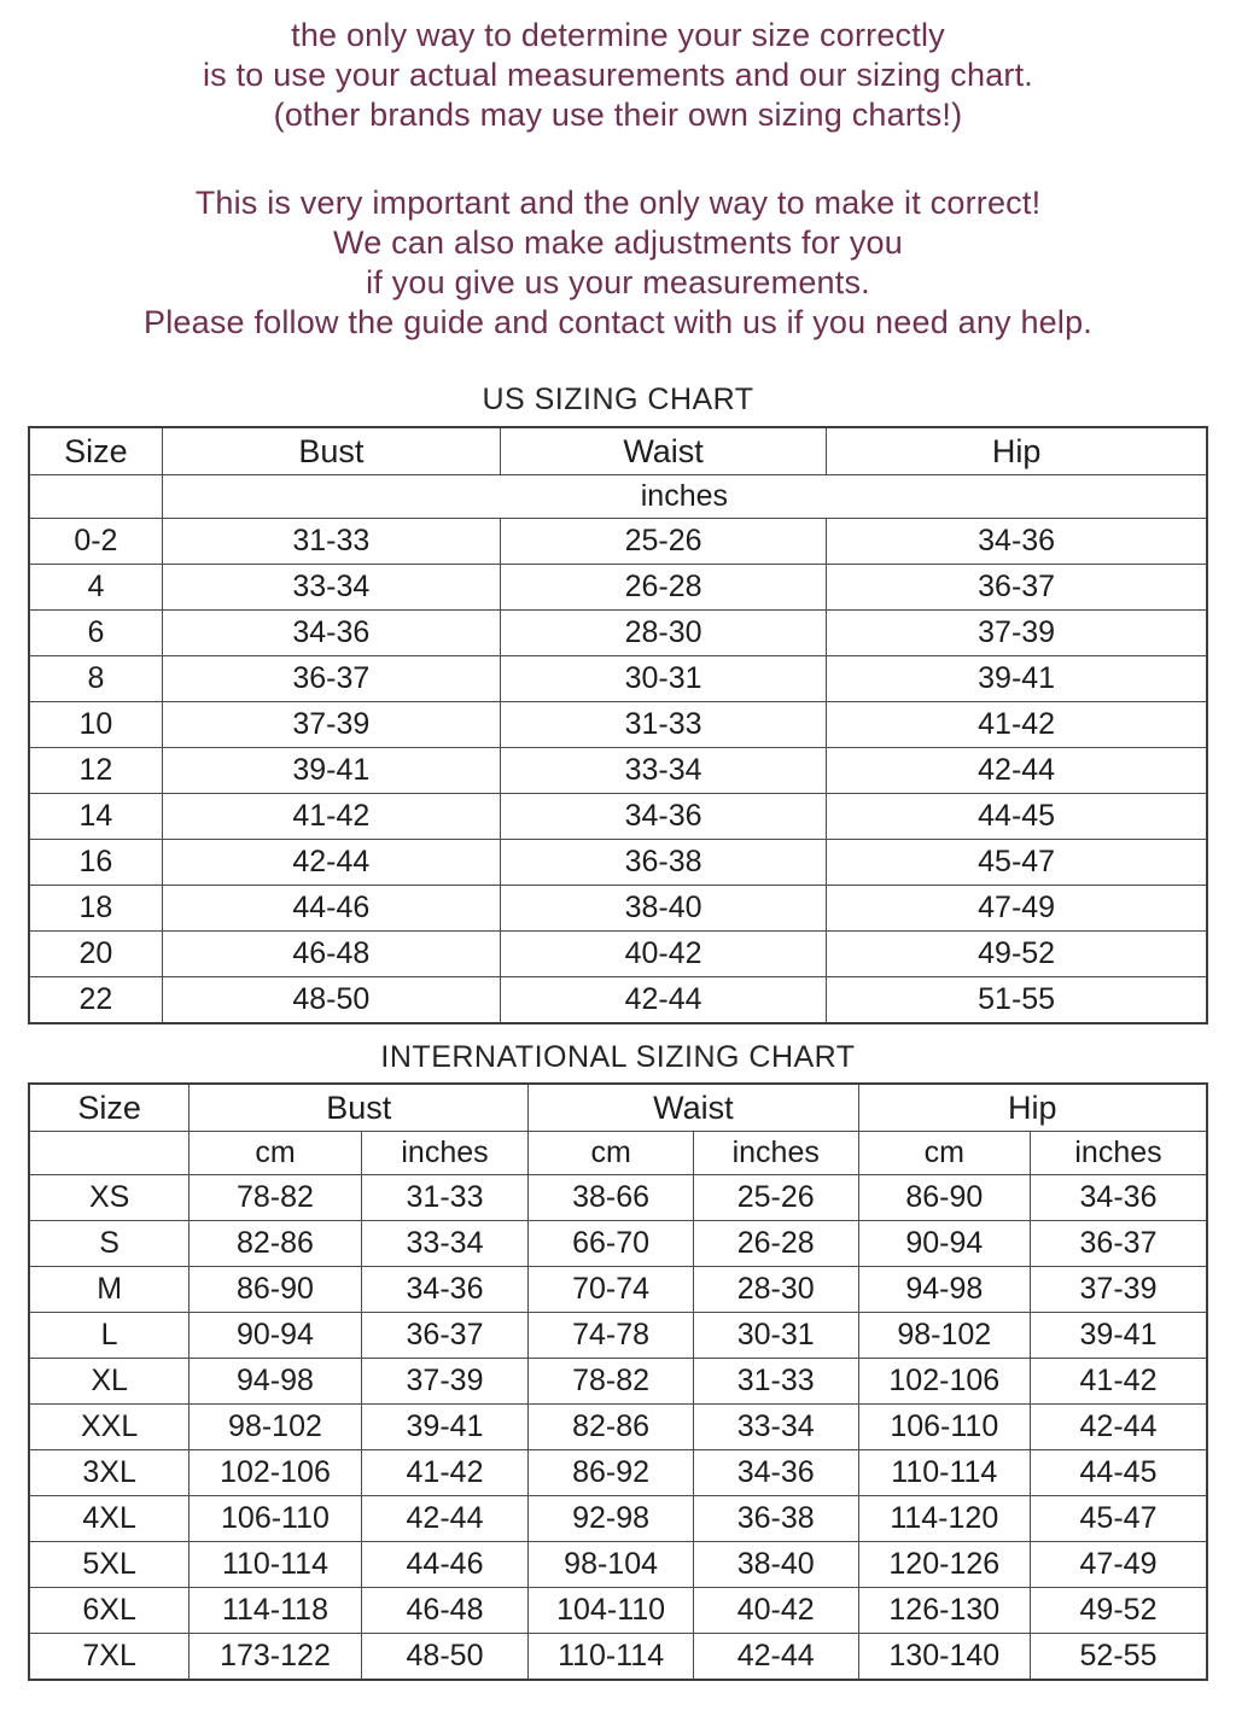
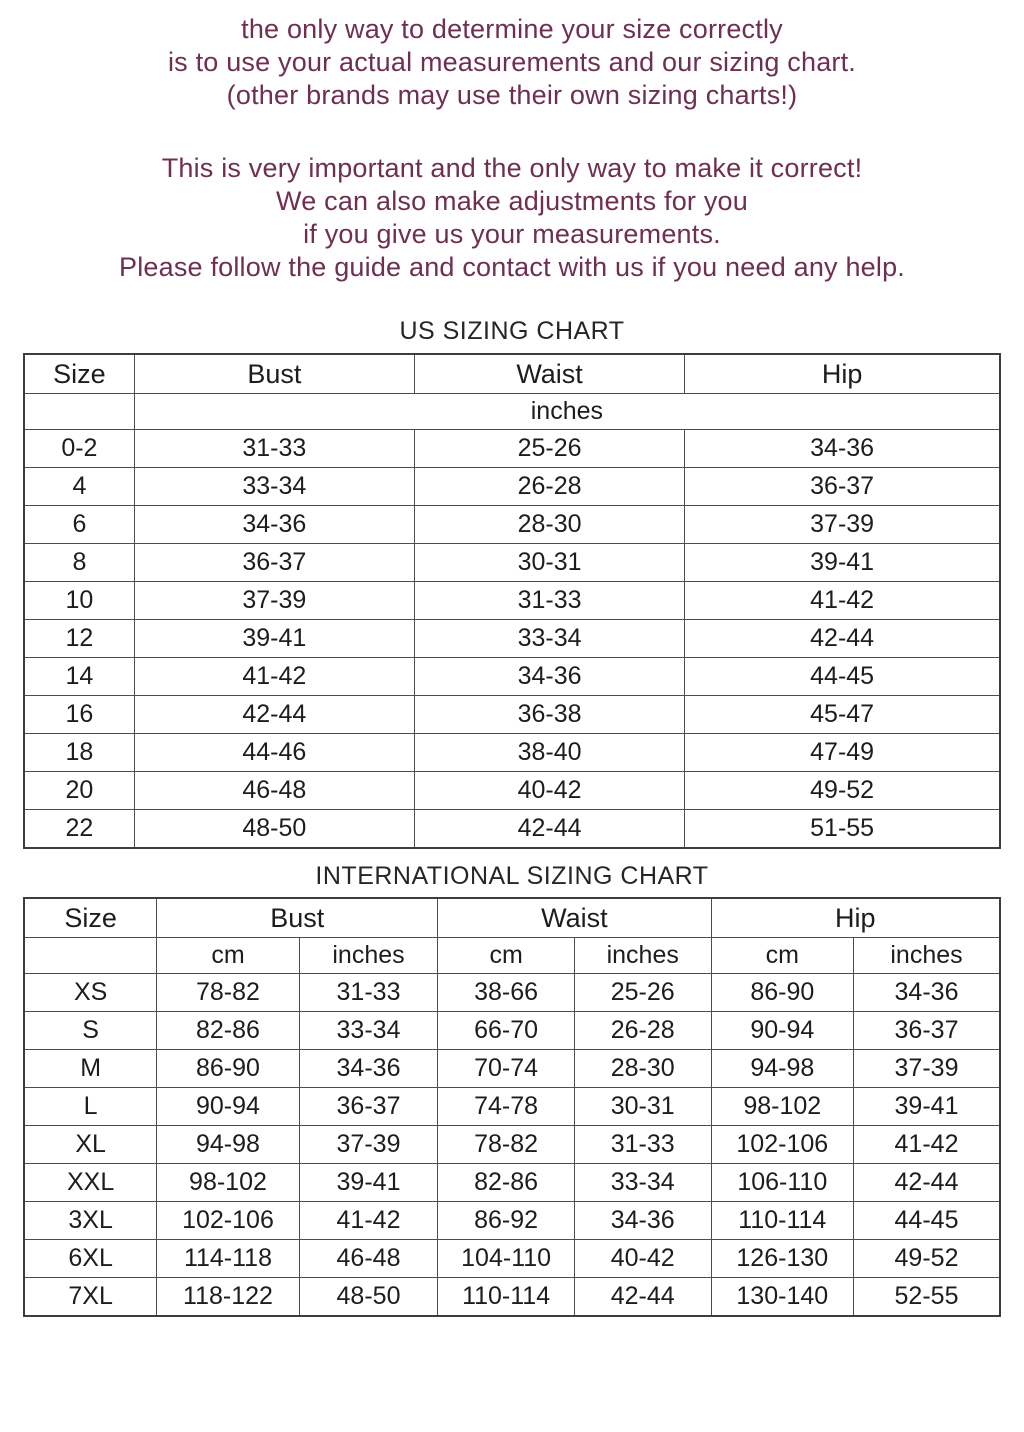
  the only way to determine your size correctly
  is to use your actual measurements and our sizing chart.
  (other brands may use their own sizing charts!)
  This is very important and the only way to make it correct!
  We can also make adjustments for you
  if you give us your measurements.
  Please follow the guide and contact with us if you need any help.
  US SIZING CHART
  Size	Bust	Waist	Hip
  	inches
  0-2	31-33	25-26	34-36
  4	33-34	26-28	36-37
  6	34-36	28-30	37-39
  8	36-37	30-31	39-41
  10	37-39	31-33	41-42
  12	39-41	33-34	42-44
  14	41-42	34-36	44-45
  16	42-44	36-38	45-47
  18	44-46	38-40	47-49
  20	46-48	40-42	49-52
  22	48-50	42-44	51-55
  INTERNATIONAL SIZING CHART
  Size	Bust	Waist	Hip
  	cm	inches	cm	inches	cm	inches
  XS	78-82	31-33	38-66	25-26	86-90	34-36
  S	82-86	33-34	66-70	26-28	90-94	36-37
  M	86-90	34-36	70-74	28-30	94-98	37-39
  L	90-94	36-37	74-78	30-31	98-102	39-41
  XL	94-98	37-39	78-82	31-33	102-106	41-42
  XXL	98-102	39-41	82-86	33-34	106-110	42-44
  3XL	102-106	41-42	86-92	34-36	110-114	44-45
- 4XL	106-110	42-44	92-98	36-38	114-120	45-47
- 5XL	110-114	44-46	98-104	38-40	120-126	47-49
  6XL	114-118	46-48	104-110	40-42	126-130	49-52
- 7XL	173-122	48-50	110-114	42-44	130-140	52-55
+ 7XL	118-122	48-50	110-114	42-44	130-140	52-55
